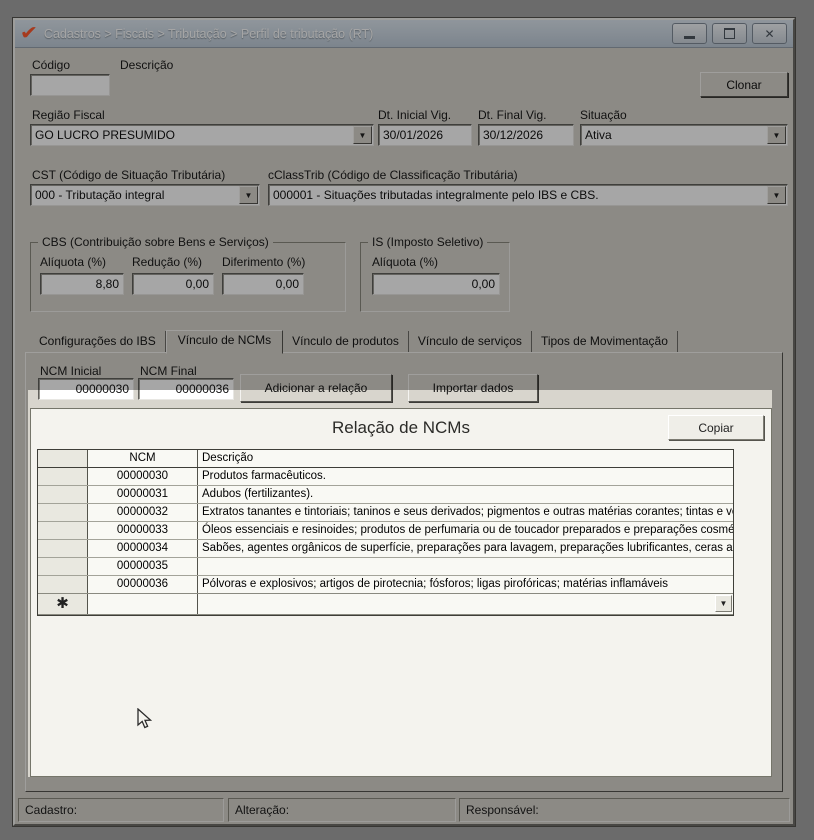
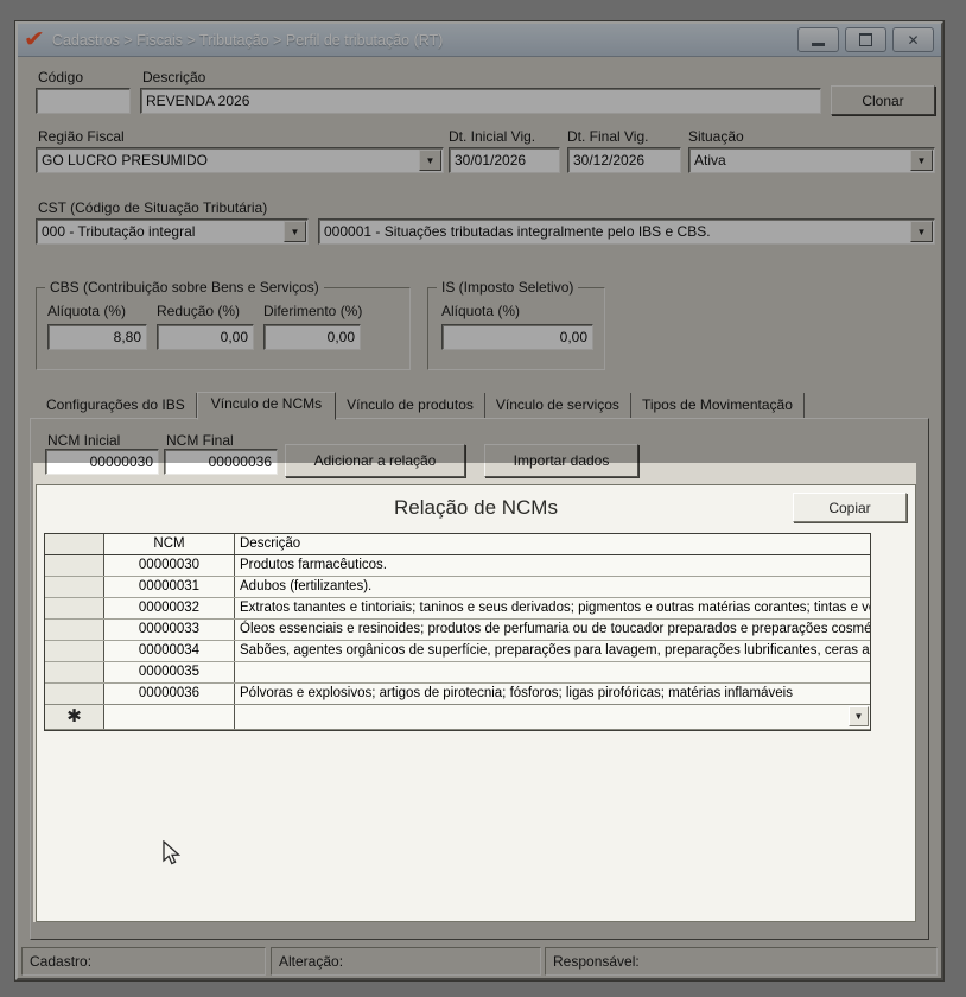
  ✔
  Cadastros > Fiscais > Tributação > Perfil de tributação (RT)
  ✕
  Código
  Descrição
+ REVENDA 2026
  Clonar
  Região Fiscal
  Dt. Inicial Vig.
  Dt. Final Vig.
  Situação
  GO LUCRO PRESUMIDO
  ▼
  30/01/2026
  30/12/2026
  Ativa
  ▼
  CST (Código de Situação Tributária)
- cClassTrib (Código de Classificação Tributária)
  000 - Tributação integral
  ▼
  000001 - Situações tributadas integralmente pelo IBS e CBS.
  ▼
  CBS (Contribuição sobre Bens e Serviços)
  Alíquota (%)
  Redução (%)
  Diferimento (%)
  8,80
  0,00
  0,00
  IS (Imposto Seletivo)
  Alíquota (%)
  0,00
  Configurações do IBS
  Vínculo de NCMs
  Vínculo de produtos
  Vínculo de serviços
  Tipos de Movimentação
  NCM Inicial
  NCM Final
  00000030
  00000036
  Adicionar a relação
  Importar dados
  Relação de NCMs
  Copiar
  NCM
  Descrição
  00000030
  Produtos farmacêuticos.
  00000031
  Adubos (fertilizantes).
  00000032
  Extratos tanantes e tintoriais; taninos e seus derivados; pigmentos e outras matérias corantes; tintas e v
  00000033
  Óleos essenciais e resinoides; produtos de perfumaria ou de toucador preparados e preparações cosmé
  00000034
  Sabões, agentes orgânicos de superfície, preparações para lavagem, preparações lubrificantes, ceras a
  00000035
  00000036
  Pólvoras e explosivos; artigos de pirotecnia; fósforos; ligas pirofóricas; matérias inflamáveis
  ✱
  ▼
  Cadastro:
  Alteração:
  Responsável:
